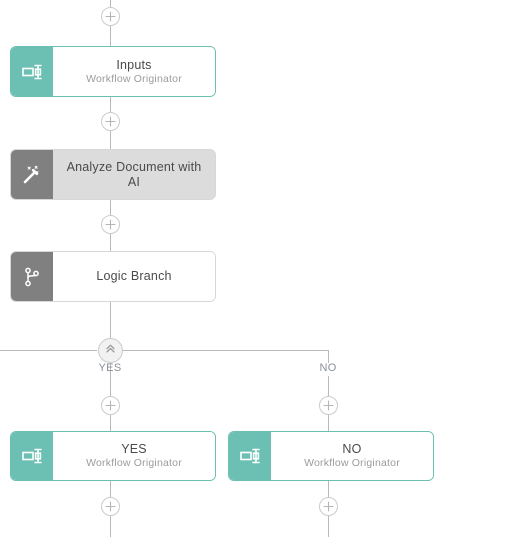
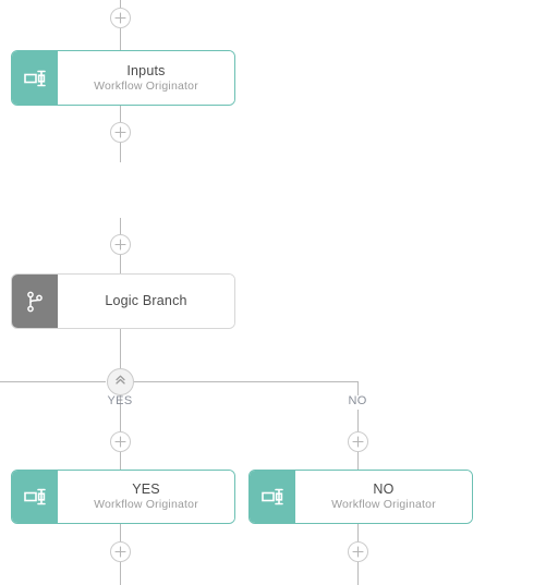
  YES
  NO
  Inputs
  Workflow Originator
- Analyze Document with AI
  Logic Branch
  YES
  Workflow Originator
  NO
  Workflow Originator
